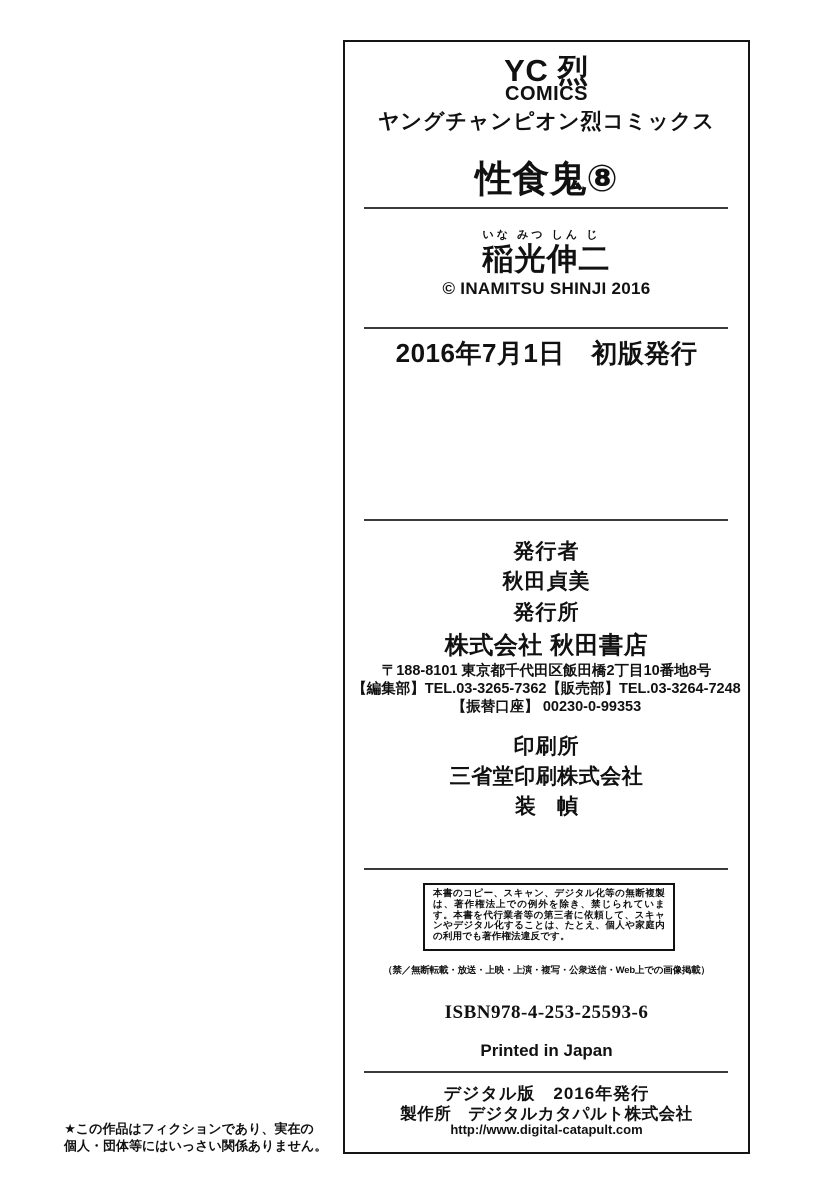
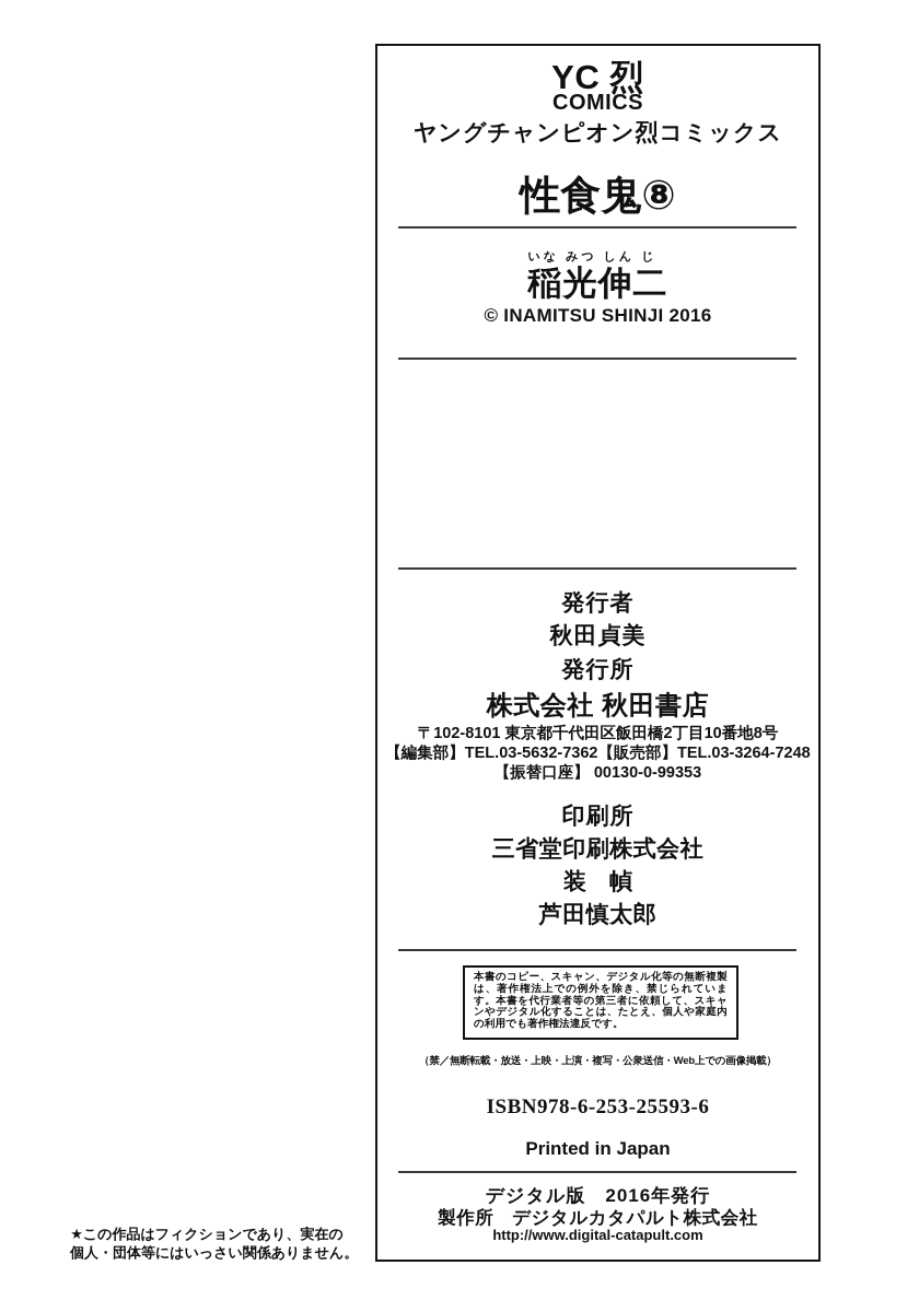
  YC 烈
  COMICS
  ヤングチャンピオン烈コミックス
  性食鬼⑧
  いな みつ しん じ
  稲光伸二
  © INAMITSU SHINJI 2016
- 2016年7月1日 初版発行
  発行者
  秋田貞美
  発行所
  株式会社 秋田書店
- 〒188-8101 東京都千代田区飯田橋2丁目10番地8号
+ 〒102-8101 東京都千代田区飯田橋2丁目10番地8号
- 【編集部】TEL.03-3265-7362【販売部】TEL.03-3264-7248
+ 【編集部】TEL.03-5632-7362【販売部】TEL.03-3264-7248
- 【振替口座】 00230-0-99353
+ 【振替口座】 00130-0-99353
  印刷所
  三省堂印刷株式会社
  装 幀
+ 芦田慎太郎
  本書のコピー、スキャン、デジタル化等の無断複製は、著作権法上での例外を除き、禁じられています。本書を代行業者等の第三者に依頼して、スキャンやデジタル化することは、たとえ、個人や家庭内の利用でも著作権法違反です。
  （禁／無断転載・放送・上映・上演・複写・公衆送信・Web上での画像掲載）
- ISBN978-4-253-25593-6
+ ISBN978-6-253-25593-6
  Printed in Japan
  デジタル版 2016年発行
  製作所 デジタルカタパルト株式会社
  http://www.digital-catapult.com
  ★この作品はフィクションであり、実在の
  個人・団体等にはいっさい関係ありません。
